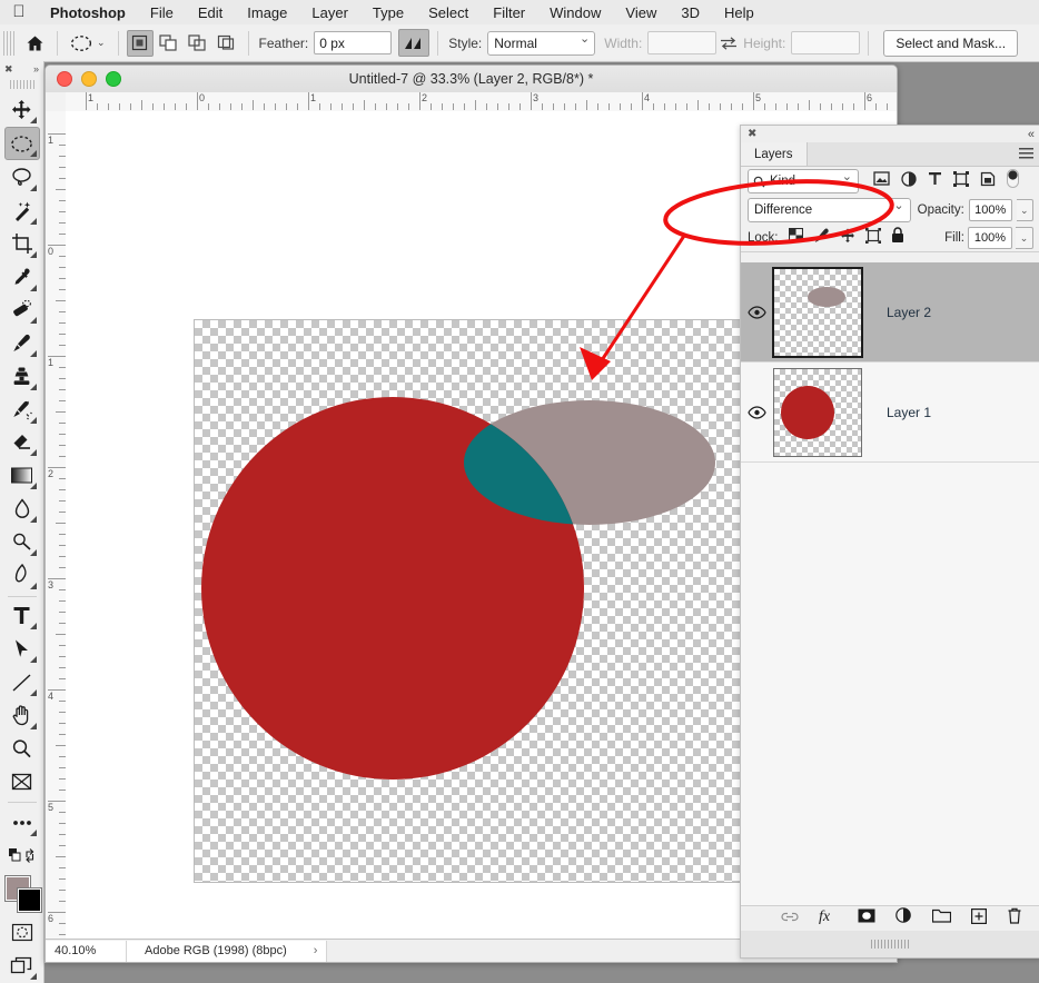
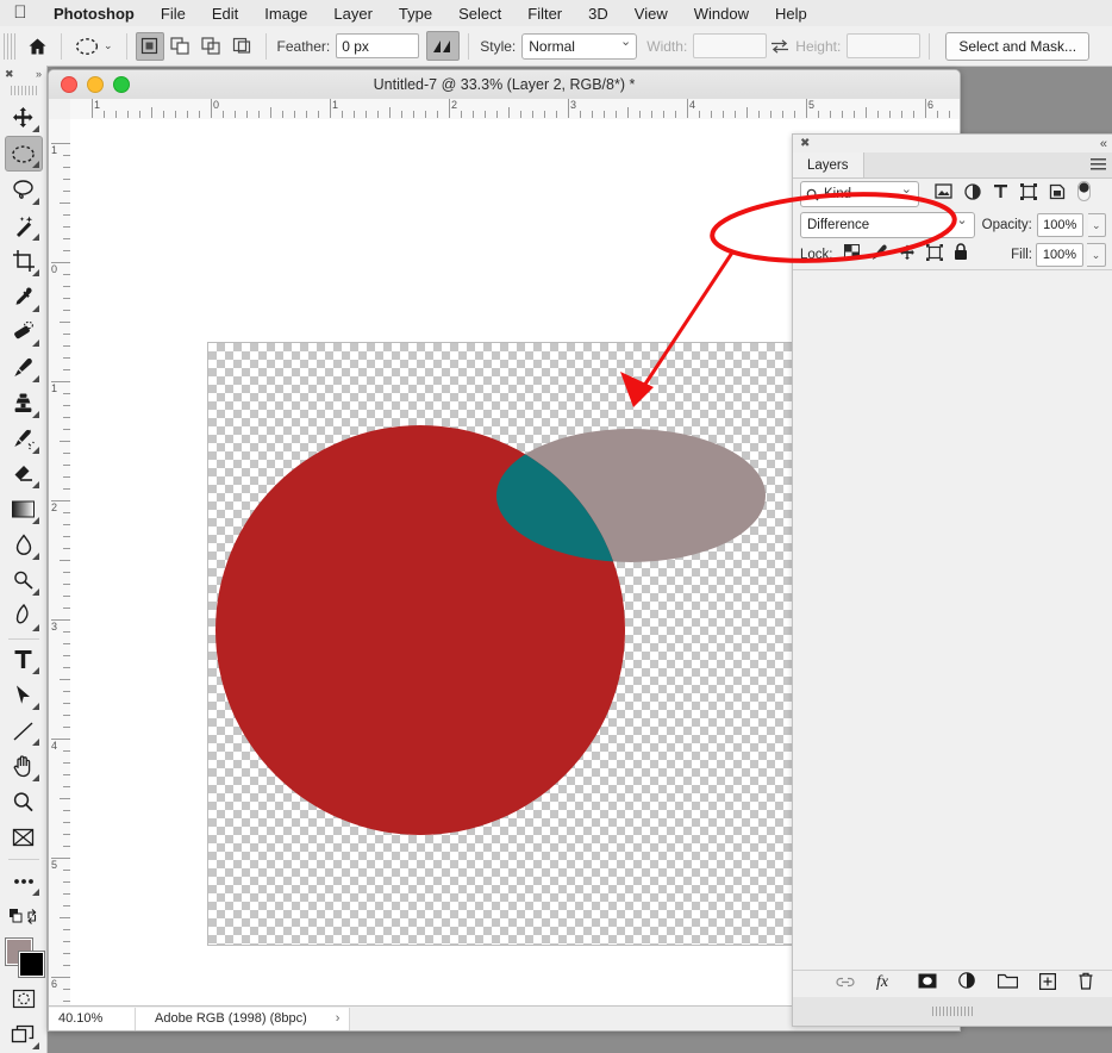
  
  Photoshop
  File
  Edit
  Image
  Layer
  Type
  Select
  Filter
- Window
+ 3D
  View
- 3D
+ Window
  Help
  ⌄
  Feather:
  0 px
  Style:
  Normal
  Width:
  Height:
  Select and Mask...
  ✖
  »
  Untitled-7 @ 33.3% (Layer 2, RGB/8*) *
  1
  0
  1
  2
  3
  4
  5
  6
  1
  0
  1
  2
  3
  4
  5
  6
  40.10%
  Adobe RGB (1998) (8bpc)
  ›
  ✖
  «
  Layers
  Difference
  Opacity:
  100%
  ⌄
  Lock:
  Fill:
  100%
  ⌄
- Layer 2
- Layer 1
  fx
